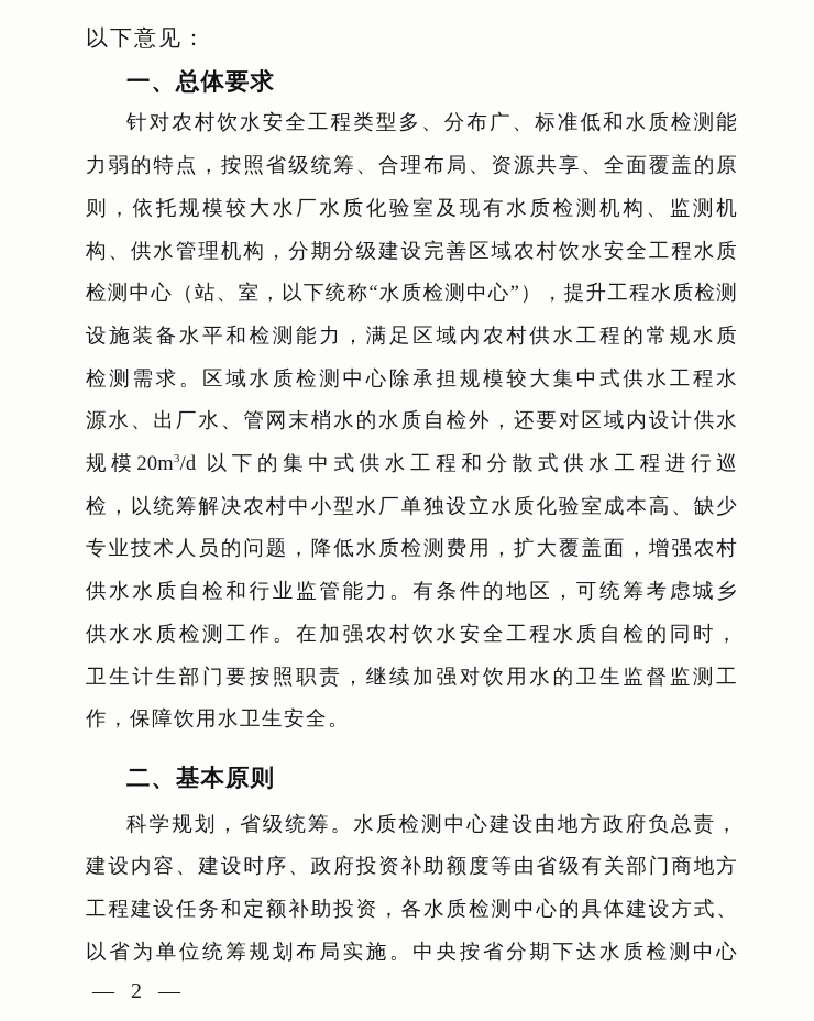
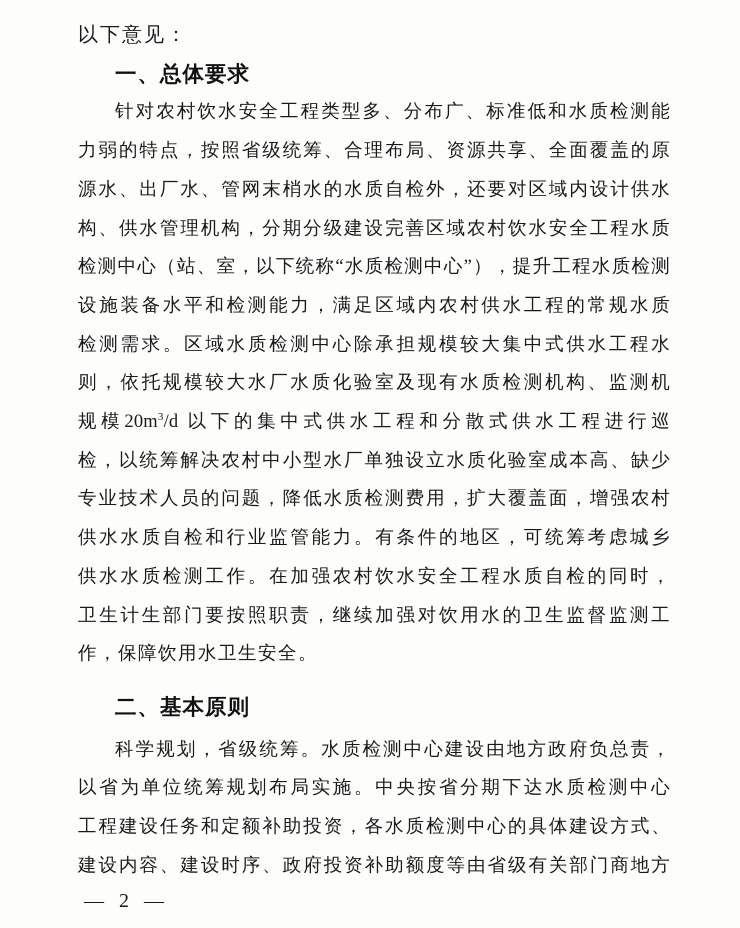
  以下意见：
  一、总体要求
  针对农村饮水安全工程类型多、分布广、标准低和水质检测能
  力弱的特点，按照省级统筹、合理布局、资源共享、全面覆盖的原
- 则，依托规模较大水厂水质化验室及现有水质检测机构、监测机
+ 源水、出厂水、管网末梢水的水质自检外，还要对区域内设计供水
  构、供水管理机构，分期分级建设完善区域农村饮水安全工程水质
  检测中心（站、室，以下统称“水质检测中心”），提升工程水质检测
  设施装备水平和检测能力，满足区域内农村供水工程的常规水质
  检测需求。区域水质检测中心除承担规模较大集中式供水工程水
- 源水、出厂水、管网末梢水的水质自检外，还要对区域内设计供水
+ 则，依托规模较大水厂水质化验室及现有水质检测机构、监测机
  规模20m3/d 以下的集中式供水工程和分散式供水工程进行巡
  检，以统筹解决农村中小型水厂单独设立水质化验室成本高、缺少
  专业技术人员的问题，降低水质检测费用，扩大覆盖面，增强农村
  供水水质自检和行业监管能力。有条件的地区，可统筹考虑城乡
  供水水质检测工作。在加强农村饮水安全工程水质自检的同时，
  卫生计生部门要按照职责，继续加强对饮用水的卫生监督监测工
  作，保障饮用水卫生安全。
  二、基本原则
  科学规划，省级统筹。水质检测中心建设由地方政府负总责，
- 建设内容、建设时序、政府投资补助额度等由省级有关部门商地方
+ 以省为单位统筹规划布局实施。中央按省分期下达水质检测中心
  工程建设任务和定额补助投资，各水质检测中心的具体建设方式、
- 以省为单位统筹规划布局实施。中央按省分期下达水质检测中心
+ 建设内容、建设时序、政府投资补助额度等由省级有关部门商地方
  — 2 —
